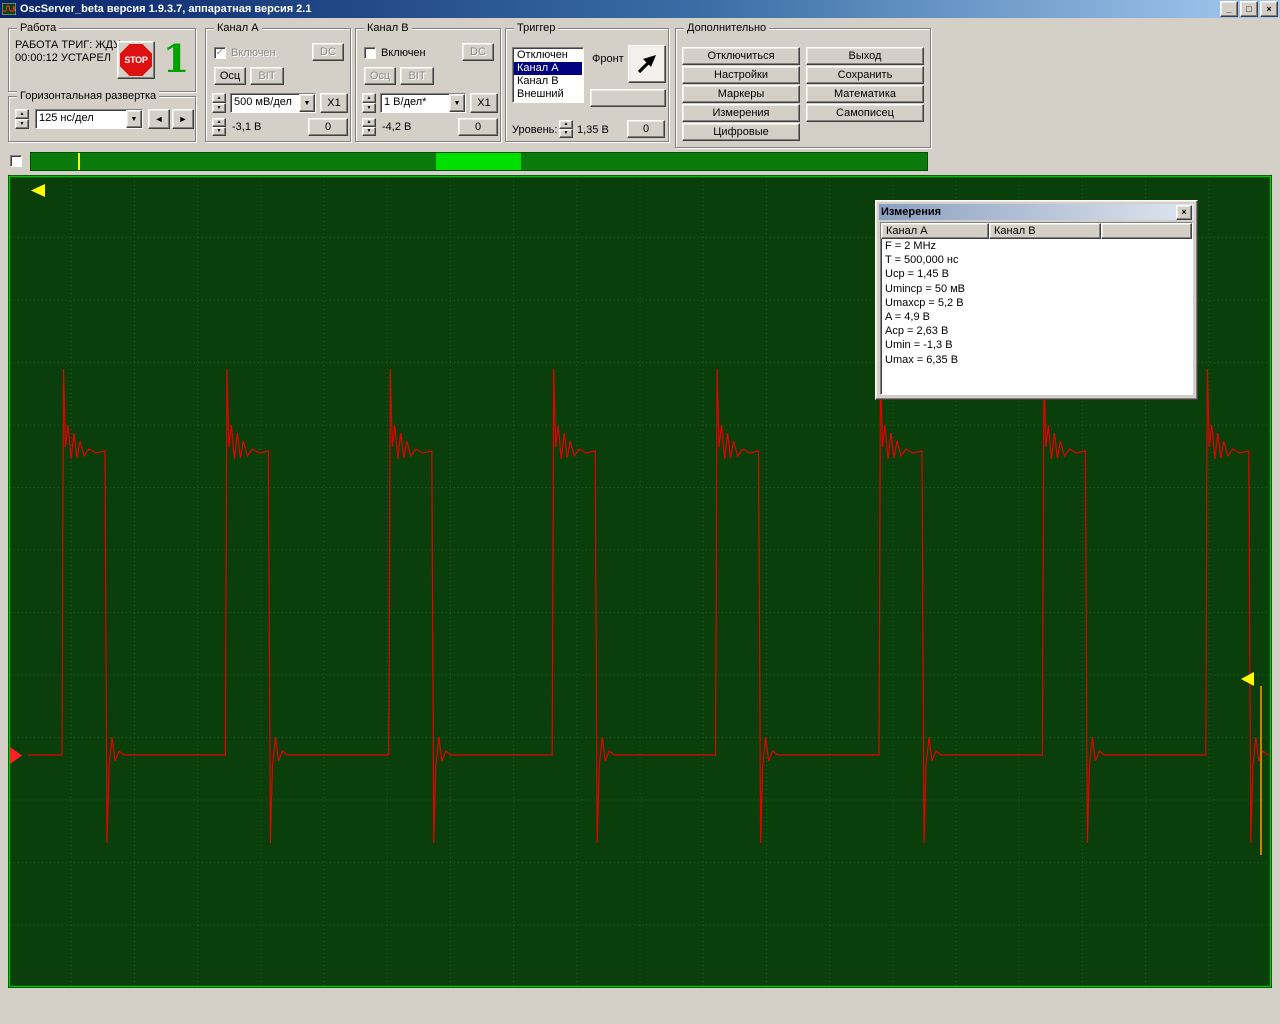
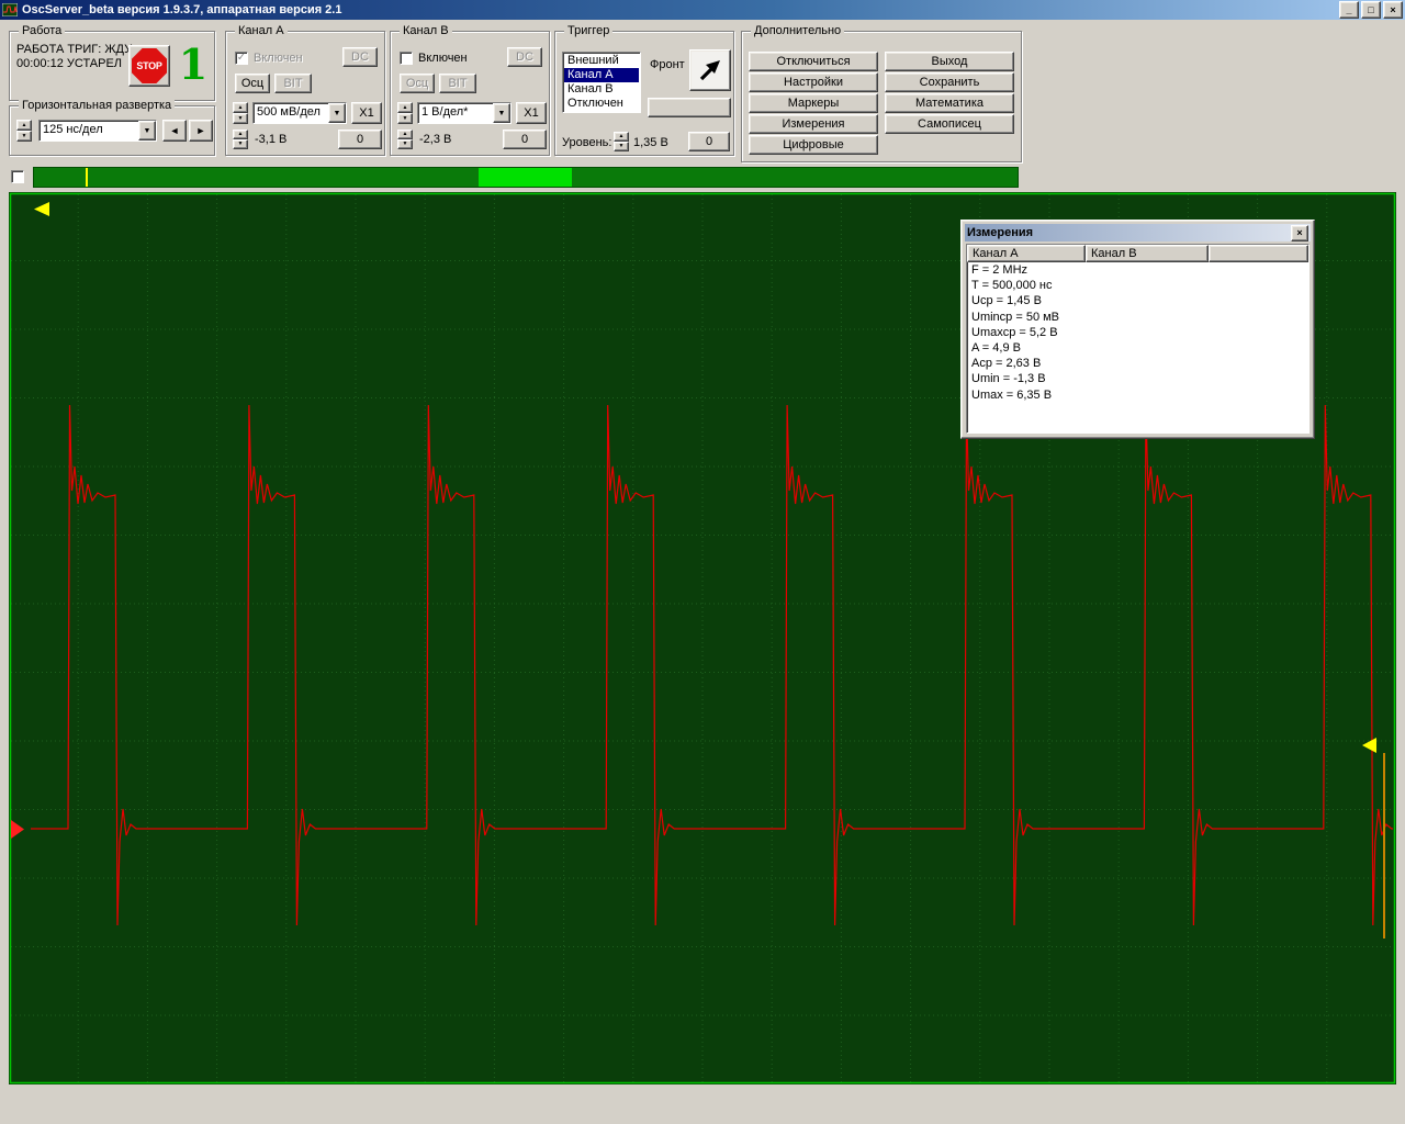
  OscServer_beta версия 1.9.3.7, аппаратная версия 2.1
  _
  □
  ×
  Работа
  РАБОТА ТРИГ: ЖД
  00:00:12 УСТАРЕЛ
  STOP
  1
  Горизонтальная развертка
  125 нс/дел
  ◄
  ►
  Канал A
  ✓
  Включен
  DC
  Осц
  BIT
  500 мВ/дел
  X1
  -3,1 В
  0
  Канал B
  Включен
  DC
  Осц
  BIT
  1 В/дел*
  X1
- -4,2 В
+ -2,3 В
  0
  Триггер
- Отключен
+ Внешний
  Канал A
  Канал B
- Внешний
+ Отключен
  Фронт
  Уровень:
  1,35 В
  0
  Дополнительно
  Отключиться
  Настройки
  Маркеры
  Измерения
  Цифровые
  Выход
  Сохранить
  Математика
  Самописец
  Измерения
  ×
  Канал A
  Канал B
  F = 2 MHz
  T = 500,000 нс
  Ucp = 1,45 В
  Umincp = 50 мВ
  Umaxcp = 5,2 В
  A = 4,9 В
  Acp = 2,63 В
  Umin = -1,3 В
  Umax = 6,35 В
